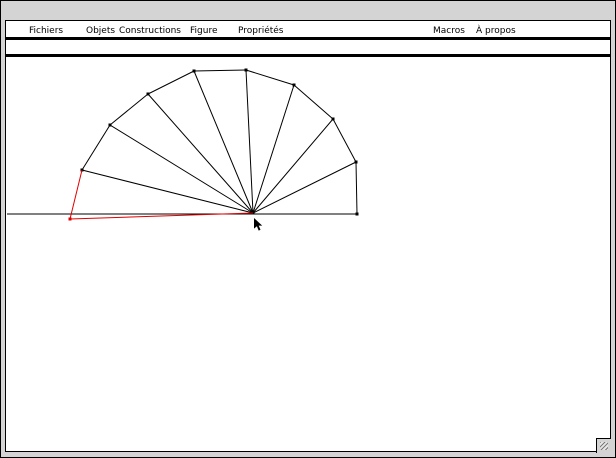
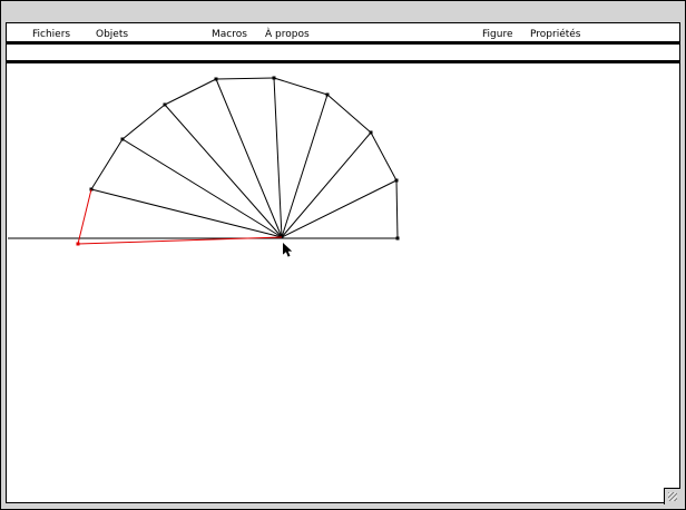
  Fichiers
  Objets
- Constructions
- Figure
+ Macros
- Propriétés
+ À propos
- Macros
+ Figure
- À propos
+ Propriétés
